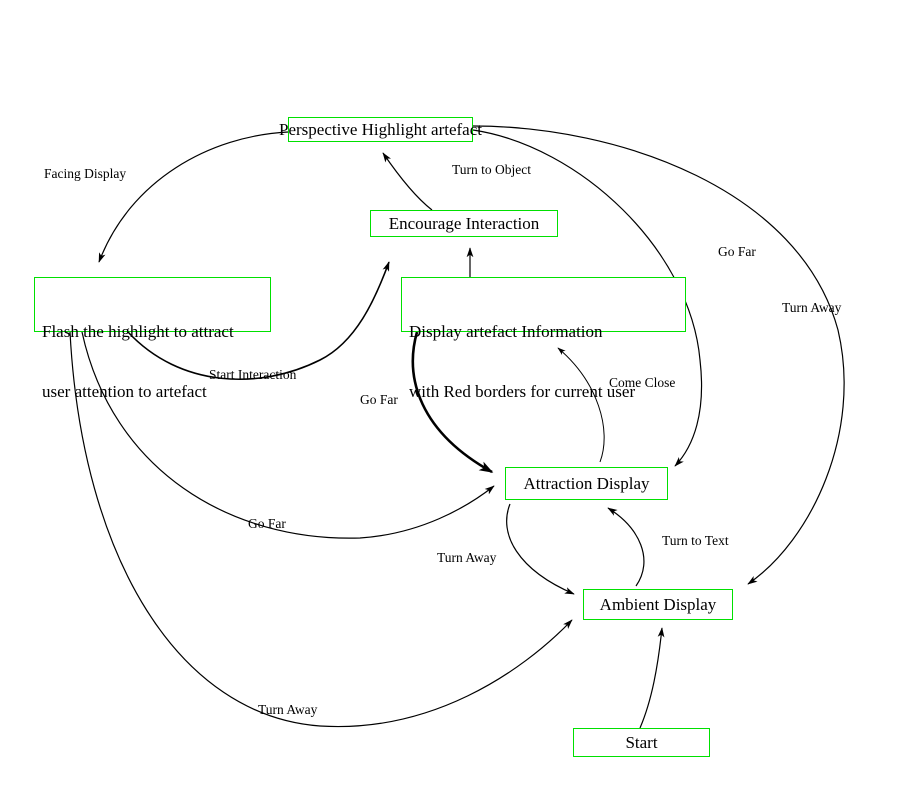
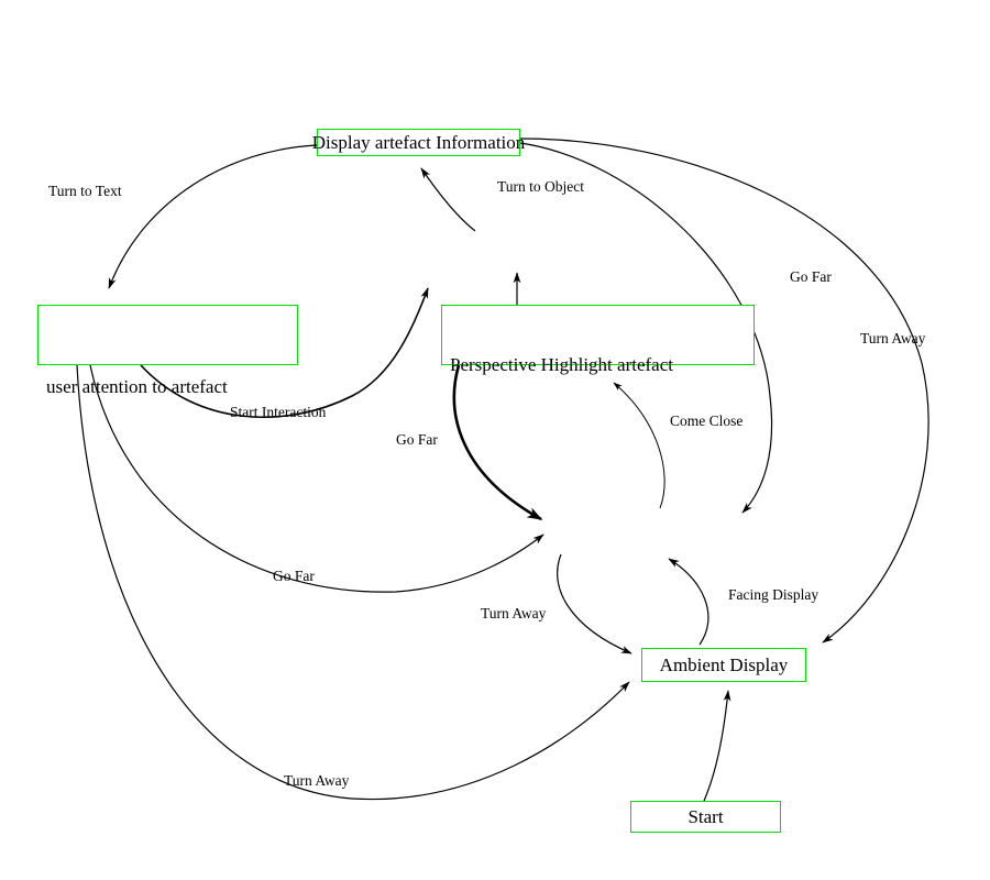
- Perspective Highlight artefact
+ Display artefact Information
- Encourage Interaction
- Flash the highlight to attract
  user attention to artefact
- Display artefact Information
+ Perspective Highlight artefact
- with Red borders for current user
- Attraction Display
  Ambient Display
  Start
- Facing Display
+ Turn to Text
  Turn to Object
  Go Far
  Turn Away
  Start Interaction
  Come Close
  Go Far
  Go Far
  Turn Away
- Turn to Text
+ Facing Display
  Turn Away
